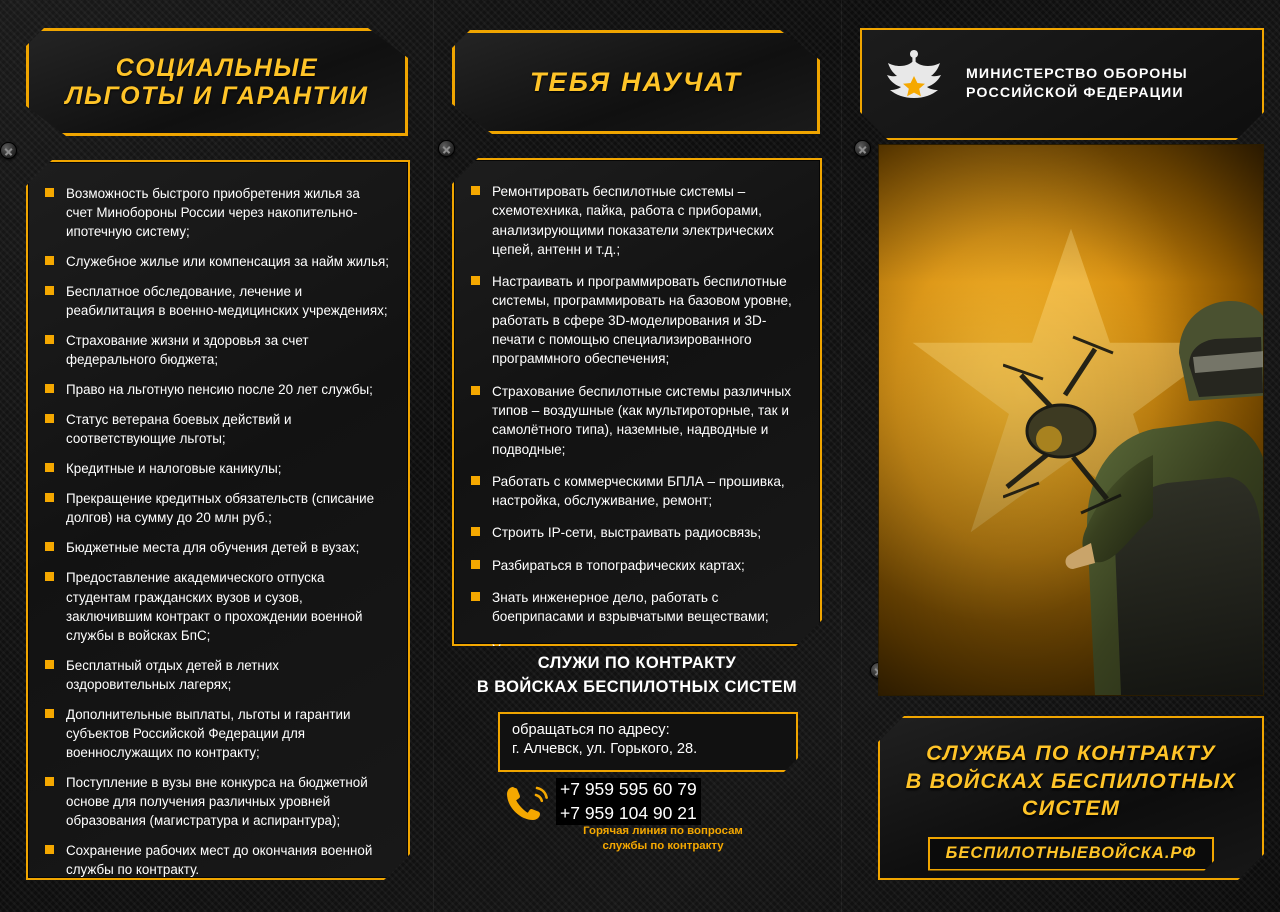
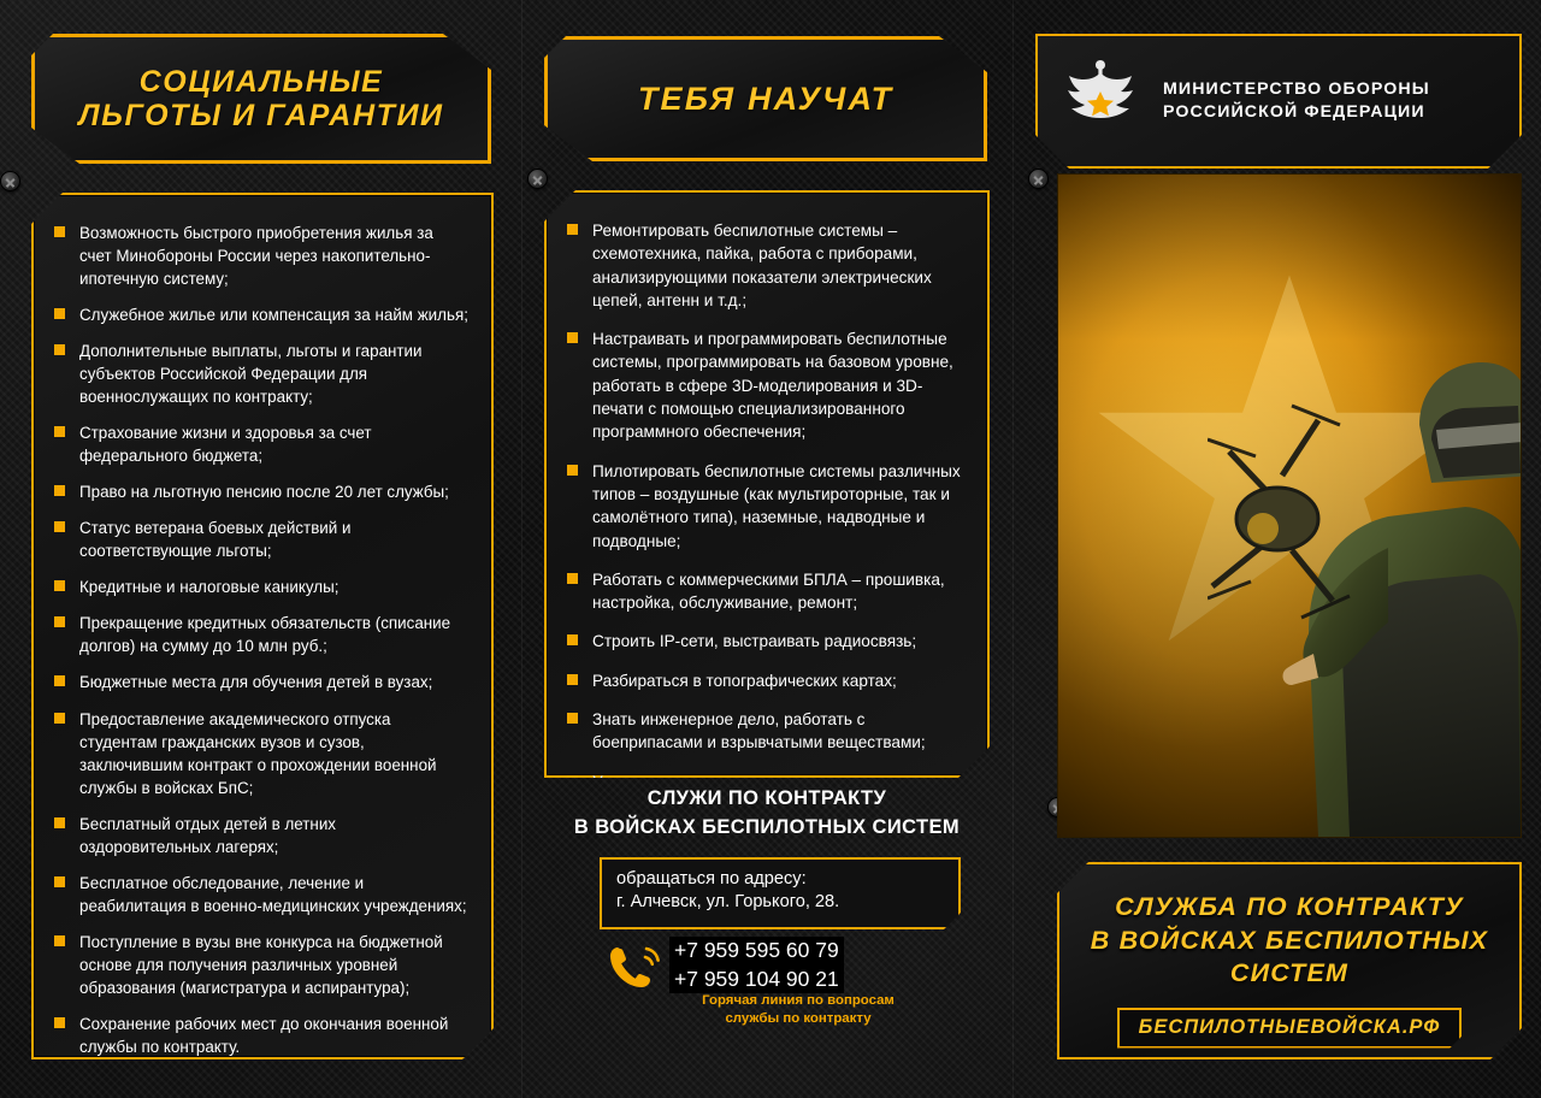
  СОЦИАЛЬНЫЕ
  ЛЬГОТЫ И ГАРАНТИИ
  Возможность быстрого приобретения жилья за счет Минобороны России через накопительно-ипотечную систему;
  Служебное жилье или компенсация за найм жилья;
- Бесплатное обследование, лечение и реабилитация в военно-медицинских учреждениях;
+ Дополнительные выплаты, льготы и гарантии субъектов Российской Федерации для военнослужащих по контракту;
  Страхование жизни и здоровья за счет федерального бюджета;
  Право на льготную пенсию после 20 лет службы;
  Статус ветерана боевых действий и соответствующие льготы;
  Кредитные и налоговые каникулы;
- Прекращение кредитных обязательств (списание долгов) на сумму до 20 млн руб.;
+ Прекращение кредитных обязательств (списание долгов) на сумму до 10 млн руб.;
  Бюджетные места для обучения детей в вузах;
  Предоставление академического отпуска студентам гражданских вузов и сузов, заключившим контракт о прохождении военной службы в войсках БпС;
  Бесплатный отдых детей в летних оздоровительных лагерях;
- Дополнительные выплаты, льготы и гарантии субъектов Российской Федерации для военнослужащих по контракту;
+ Бесплатное обследование, лечение и реабилитация в военно-медицинских учреждениях;
  Поступление в вузы вне конкурса на бюджетной основе для получения различных уровней образования (магистратура и аспирантура);
  Сохранение рабочих мест до окончания военной службы по контракту.
  ТЕБЯ НАУЧАТ
  Ремонтировать беспилотные системы – схемотехника, пайка, работа с приборами, анализирующими показатели электрических цепей, антенн и т.д.;
  Настраивать и программировать беспилотные системы, программировать на базовом уровне, работать в сфере 3D-моделирования и 3D-печати с помощью специализированного программного обеспечения;
- Страхование беспилотные системы различных типов – воздушные (как мультироторные, так и самолётного типа), наземные, надводные и подводные;
+ Пилотировать беспилотные системы различных типов – воздушные (как мультироторные, так и самолётного типа), наземные, надводные и подводные;
  Работать с коммерческими БПЛА – прошивка, настройка, обслуживание, ремонт;
  Строить IP-сети, выстраивать радиосвязь;
  Разбираться в топографических картах;
  Знать инженерное дело, работать с боеприпасами и взрывчатыми веществами;
  СЛУЖИ ПО КОНТРАКТУ
  В ВОЙСКАХ БЕСПИЛОТНЫХ СИСТЕМ
  обращаться по адресу:
  г. Алчевск, ул. Горького, 28.
  +7 959 595 60 79
  +7 959 104 90 21
  Горячая линия по вопросам
  службы по контракту
  МИНИСТЕРСТВО ОБОРОНЫ
  РОССИЙСКОЙ ФЕДЕРАЦИИ
  СЛУЖБА ПО КОНТРАКТУ
  В ВОЙСКАХ БЕСПИЛОТНЫХ
  СИСТЕМ
  БЕСПИЛОТНЫЕВОЙСКА.РФ
